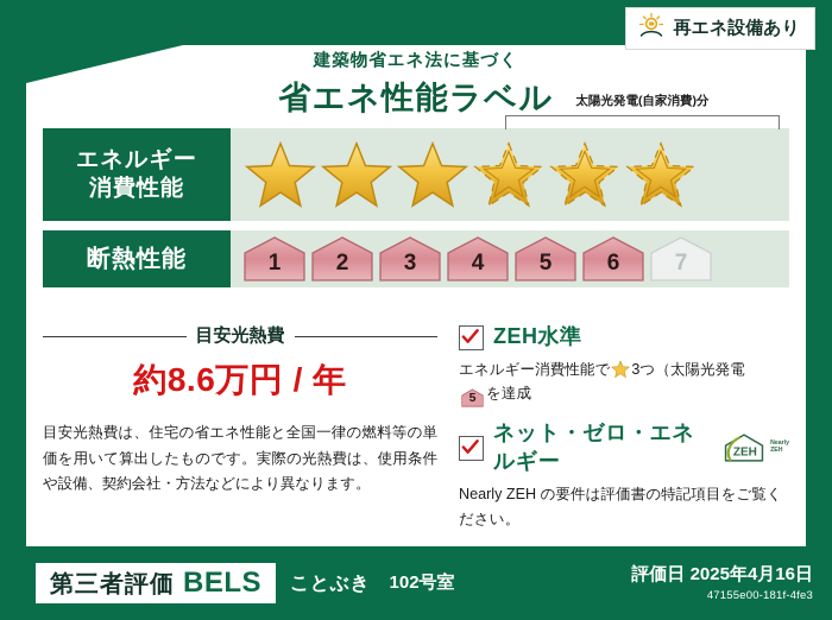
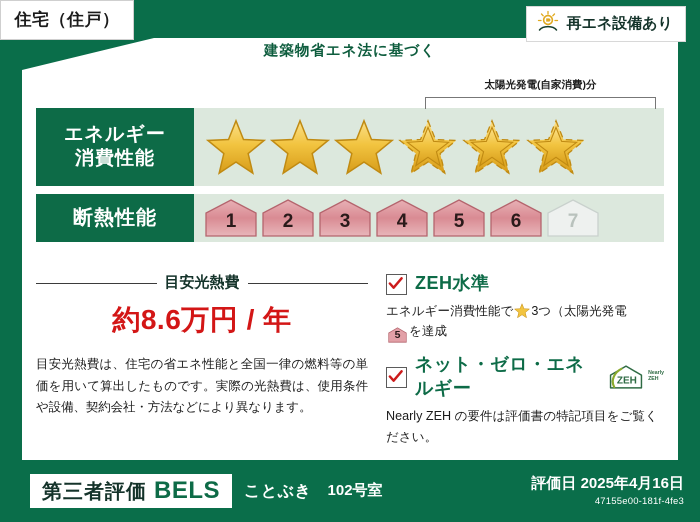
+ 住宅（住戸）
  再エネ設備あり
  建築物省エネ法に基づく
- 省エネ性能ラベル
  エネルギー
  消費性能
  太陽光発電(自家消費)分
  断熱性能
  1
  2
  3
  4
  5
  6
  7
  目安光熱費
  約8.6万円 / 年
  目安光熱費は、住宅の省エネ性能と全国一律の燃料等の単価を用いて算出したものです。実際の光熱費は、使用条件や設備、契約会社・方法などにより異なります。
  ZEH水準
  エネルギー消費性能で 3つ（太陽光発電
  5
  を達成
  ネット・ゼロ・エネルギー
  ZEH
  Nearly ZEH の要件は評価書の特記項目をご覧ください。
  第三者評価
  BELS
  ことぶき
  102号室
  評価日 2025年4月16日
  47155e00-181f-4fe3
